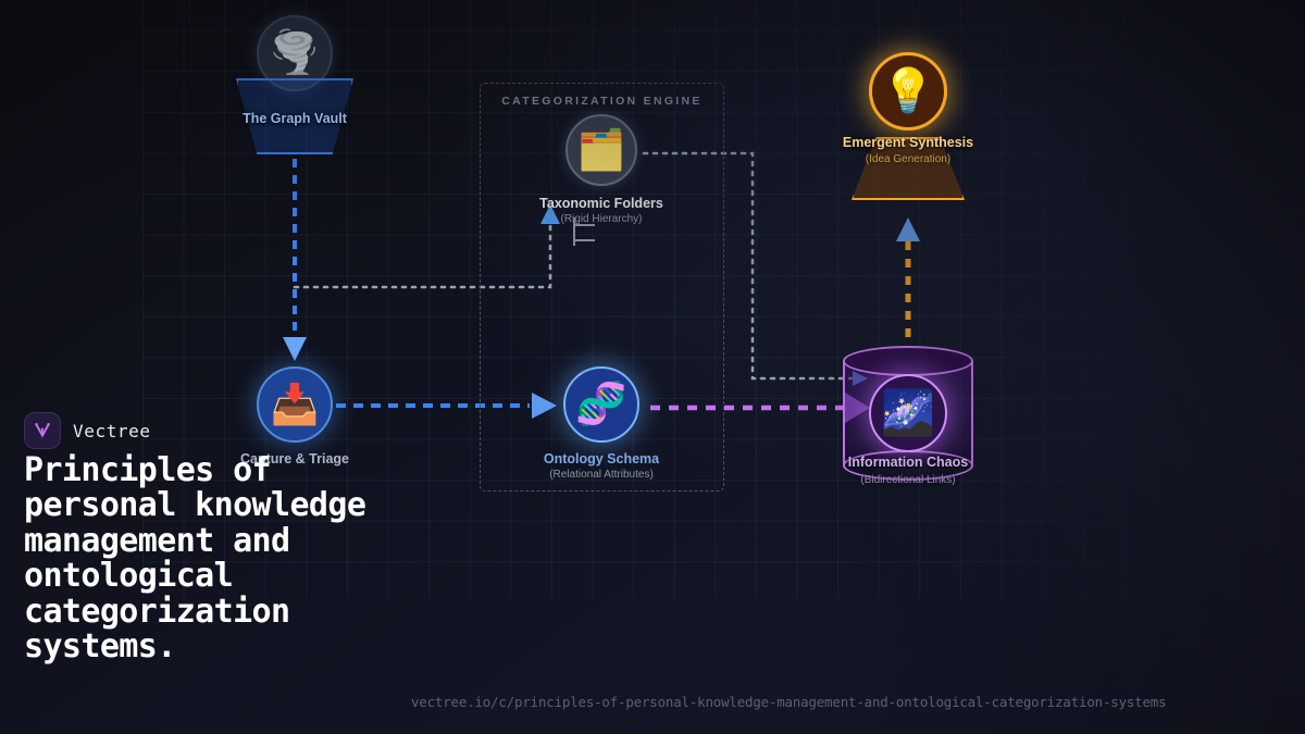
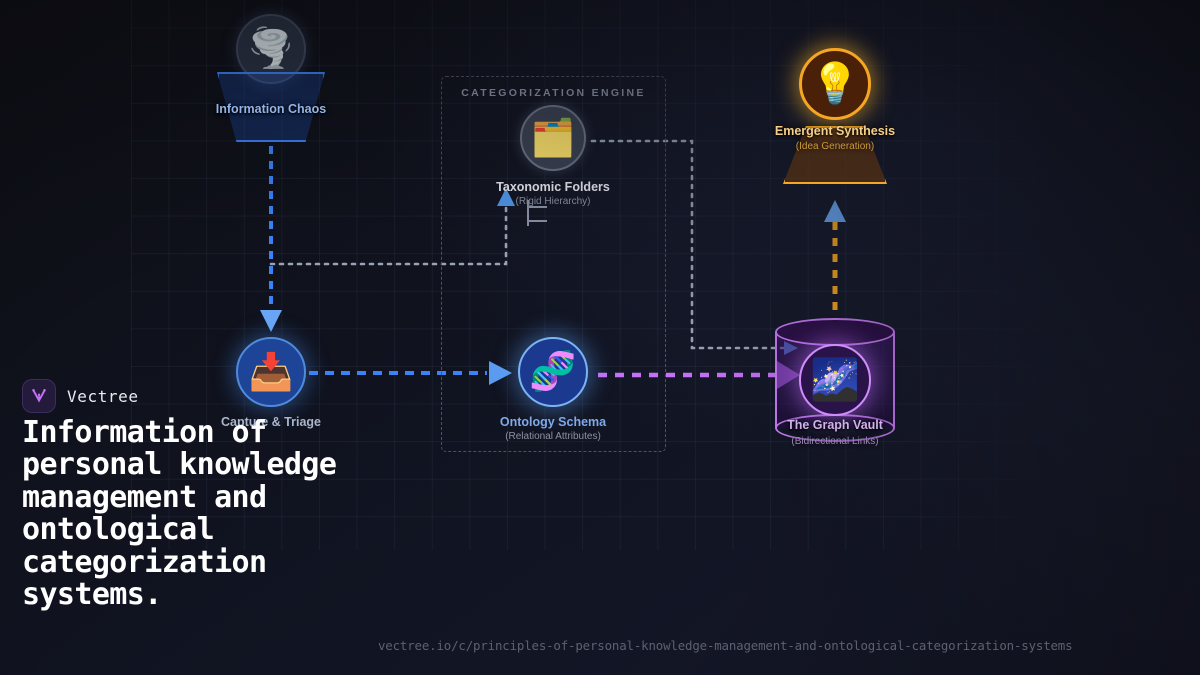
- The Graph Vault
+ Information Chaos
  🌌
- Information Chaos
+ The Graph Vault
  (Bidirectional Links)
  💡
  Emergent Synthesis
  (Idea Generation)
  Vectree
- Principles of personal knowledge management and ontological categorization systems.
+ Information of personal knowledge management and ontological categorization systems.
  vectree.io/c/principles-of-personal-knowledge-management-and-ontological-categorization-systems
